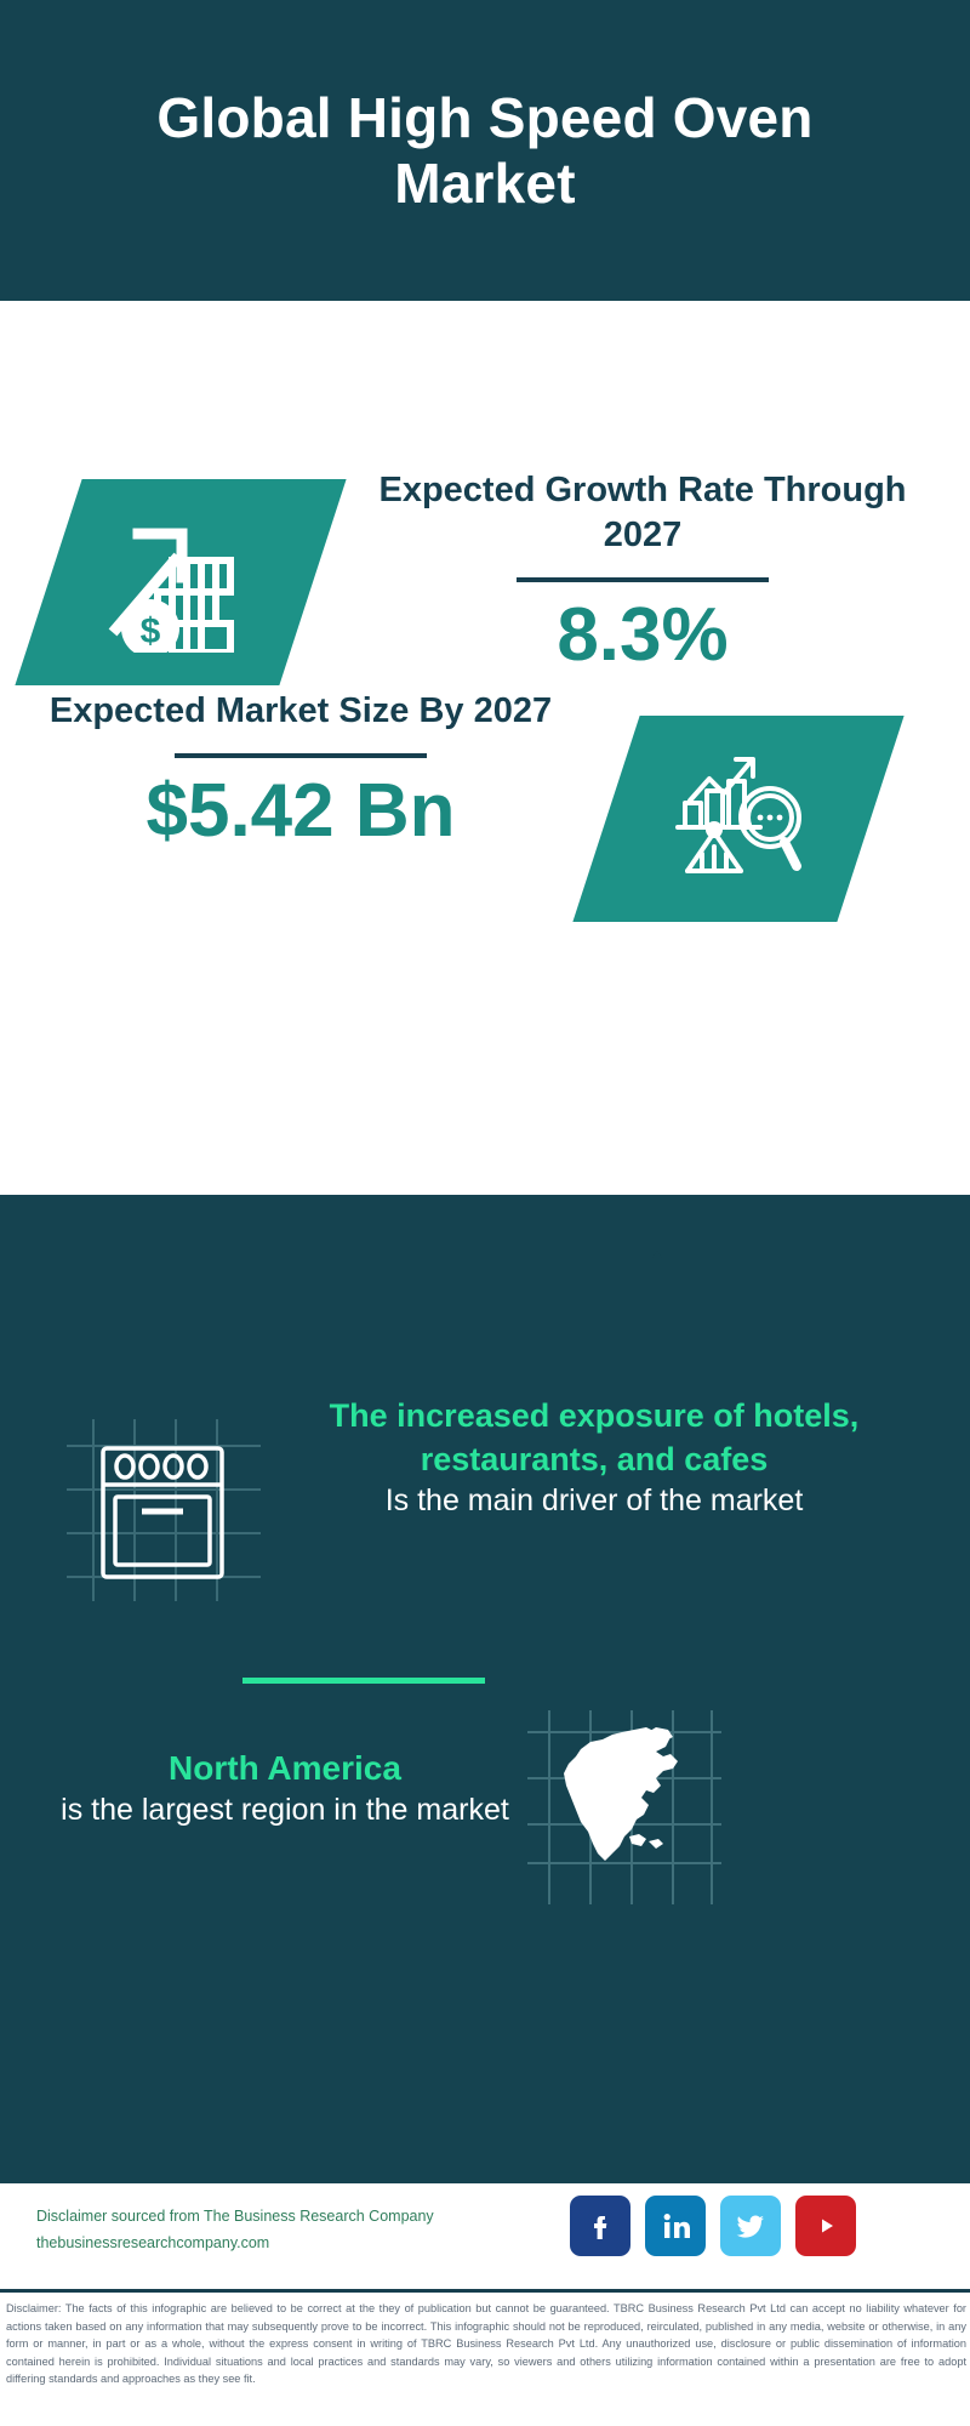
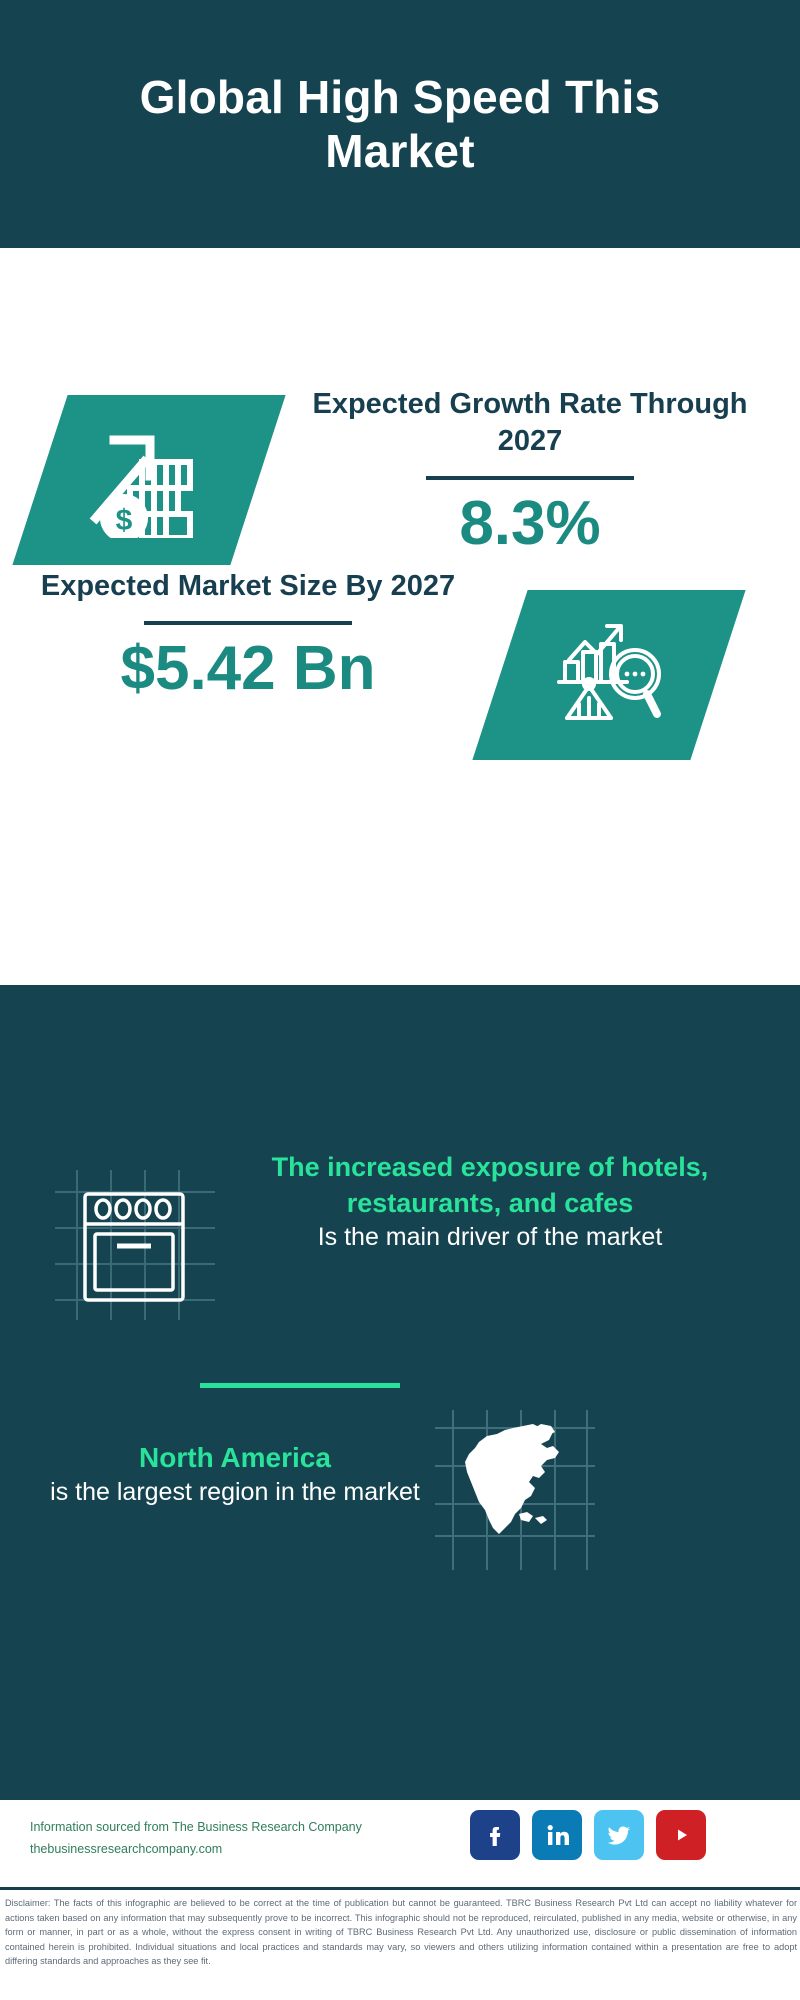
- Global High Speed Oven Market
+ Global High Speed This Market
  Expected Growth Rate Through 2027
  8.3%
  Expected Market Size By 2027
  $5.42 Bn
  The increased exposure of hotels, restaurants, and cafes
  Is the main driver of the market
  North America
  is the largest region in the market
- Disclaimer sourced from The Business Research Company
+ Information sourced from The Business Research Company
  thebusinessresearchcompany.com
- Disclaimer: The facts of this infographic are believed to be correct at the they of publication but cannot be guaranteed. TBRC Business Research Pvt Ltd can accept no liability whatever for actions taken based on any information that may subsequently prove to be incorrect. This infographic should not be reproduced, reirculated, published in any media, website or otherwise, in any form or manner, in part or as a whole, without the express consent in writing of TBRC Business Research Pvt Ltd. Any unauthorized use, disclosure or public dissemination of information contained herein is prohibited. Individual situations and local practices and standards may vary, so viewers and others utilizing information contained within a presentation are free to adopt differing standards and approaches as they see fit.
+ Disclaimer: The facts of this infographic are believed to be correct at the time of publication but cannot be guaranteed. TBRC Business Research Pvt Ltd can accept no liability whatever for actions taken based on any information that may subsequently prove to be incorrect. This infographic should not be reproduced, reirculated, published in any media, website or otherwise, in any form or manner, in part or as a whole, without the express consent in writing of TBRC Business Research Pvt Ltd. Any unauthorized use, disclosure or public dissemination of information contained herein is prohibited. Individual situations and local practices and standards may vary, so viewers and others utilizing information contained within a presentation are free to adopt differing standards and approaches as they see fit.
